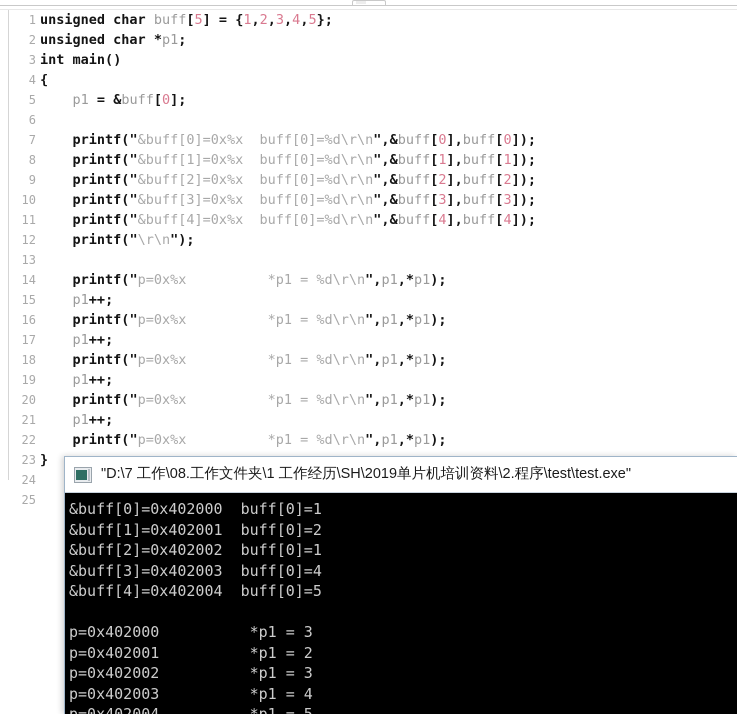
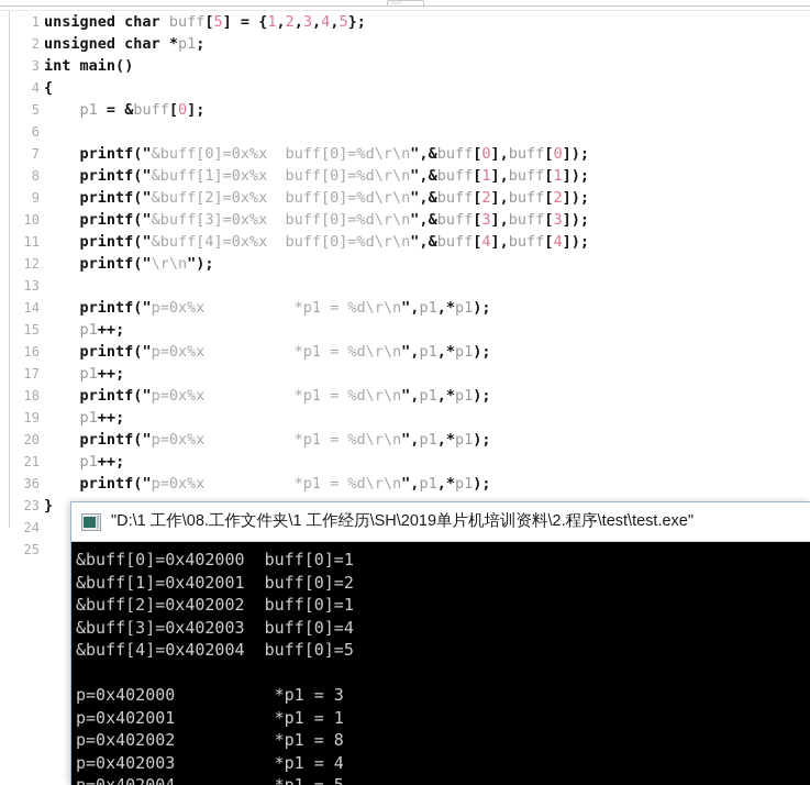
  1
  unsigned char buff[5] = {1,2,3,4,5};
  2
  unsigned char *p1;
  3
  int main()
  4
  {
  5
  p1 = &buff[0];
  6
  7
  printf("&buff[0]=0x%x buff[0]=%d\r\n",&buff[0],buff[0]);
  8
  printf("&buff[1]=0x%x buff[0]=%d\r\n",&buff[1],buff[1]);
  9
  printf("&buff[2]=0x%x buff[0]=%d\r\n",&buff[2],buff[2]);
  10
  printf("&buff[3]=0x%x buff[0]=%d\r\n",&buff[3],buff[3]);
  11
  printf("&buff[4]=0x%x buff[0]=%d\r\n",&buff[4],buff[4]);
  12
  printf("\r\n");
  13
  14
  printf("p=0x%x *p1 = %d\r\n",p1,*p1);
  15
  p1++;
  16
  printf("p=0x%x *p1 = %d\r\n",p1,*p1);
  17
  p1++;
  18
  printf("p=0x%x *p1 = %d\r\n",p1,*p1);
  19
  p1++;
  20
  printf("p=0x%x *p1 = %d\r\n",p1,*p1);
  21
  p1++;
- 22
+ 36
  printf("p=0x%x *p1 = %d\r\n",p1,*p1);
  23
  }
  24
  25
- "D:\7 工作\08.工作文件夹\1 工作经历\SH\2019单片机培训资料\2.程序\test\test.exe"
+ "D:\1 工作\08.工作文件夹\1 工作经历\SH\2019单片机培训资料\2.程序\test\test.exe"
  &buff[0]=0x402000 buff[0]=1
  &buff[1]=0x402001 buff[0]=2
  &buff[2]=0x402002 buff[0]=1
  &buff[3]=0x402003 buff[0]=4
  &buff[4]=0x402004 buff[0]=5
  p=0x402000 *p1 = 3
- p=0x402001 *p1 = 2
+ p=0x402001 *p1 = 1
- p=0x402002 *p1 = 3
+ p=0x402002 *p1 = 8
  p=0x402003 *p1 = 4
